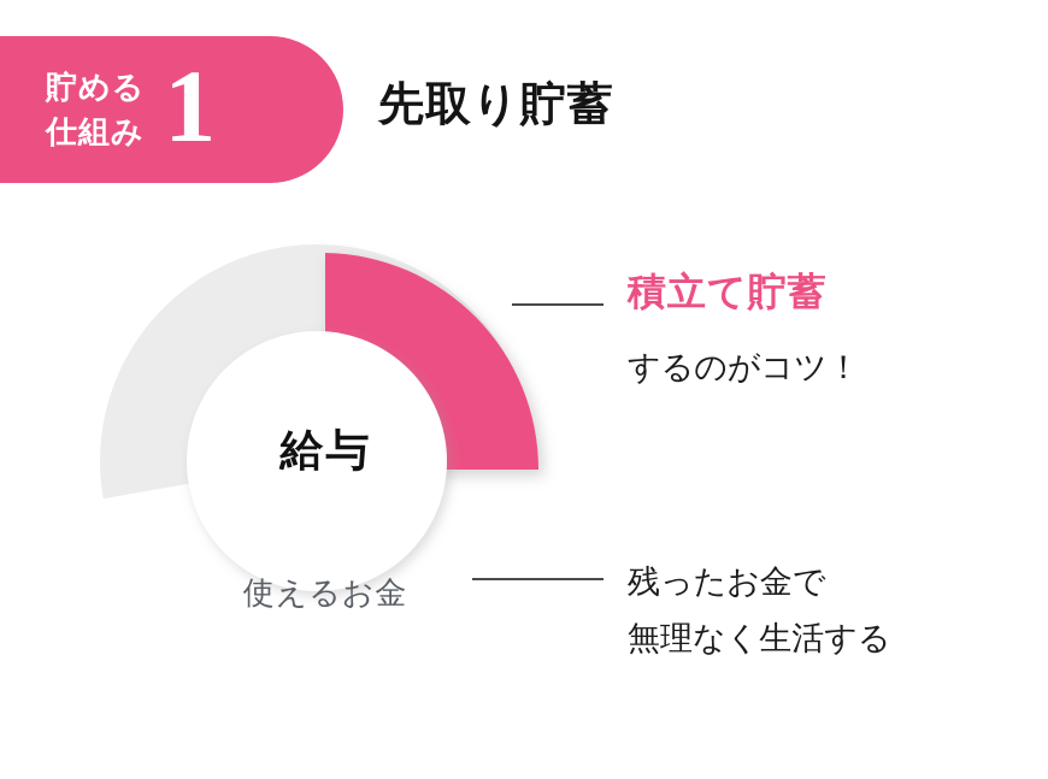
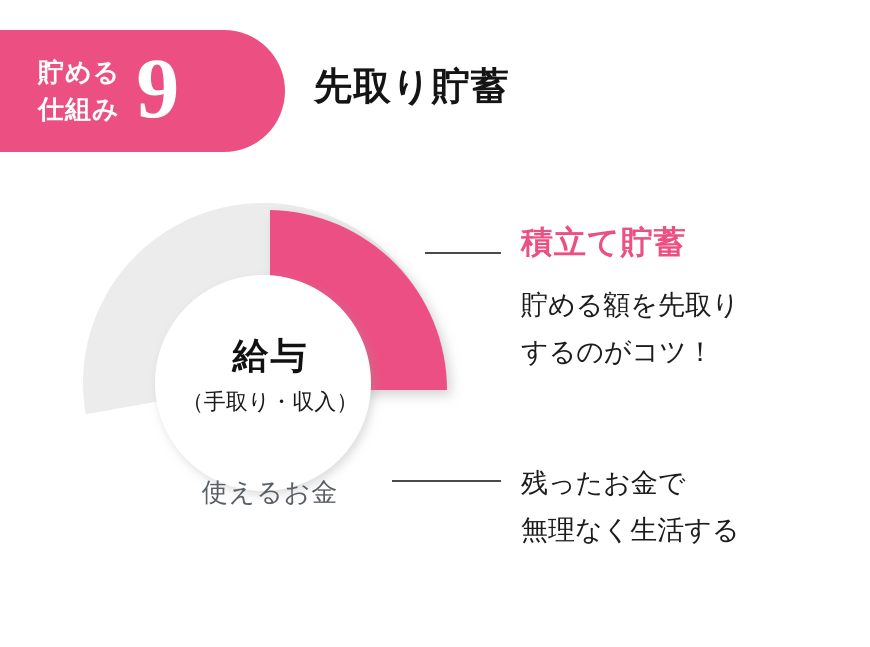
  貯める
  仕組み
- 1
+ 9
  先取り貯蓄
  給与
+ （手取り・収入）
  使えるお金
  積立て貯蓄
+ 貯める額を先取り
  するのがコツ！
  残ったお金で
  無理なく生活する
